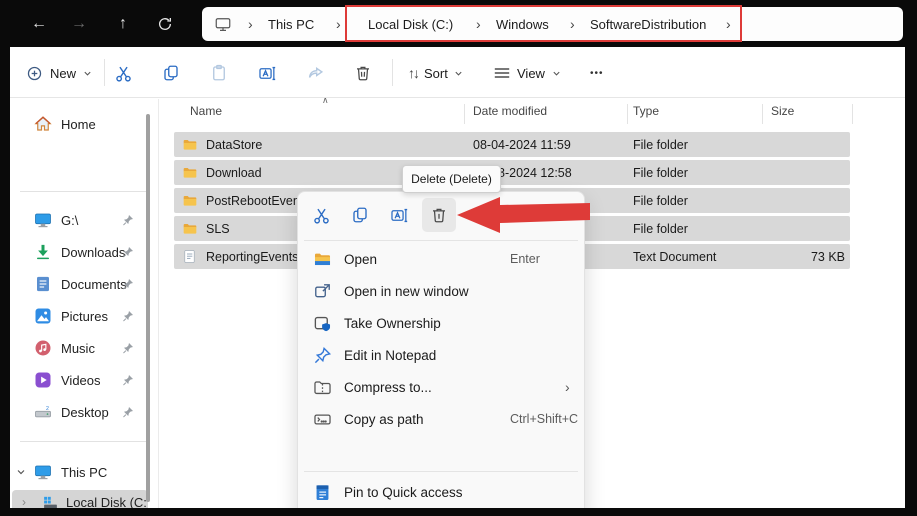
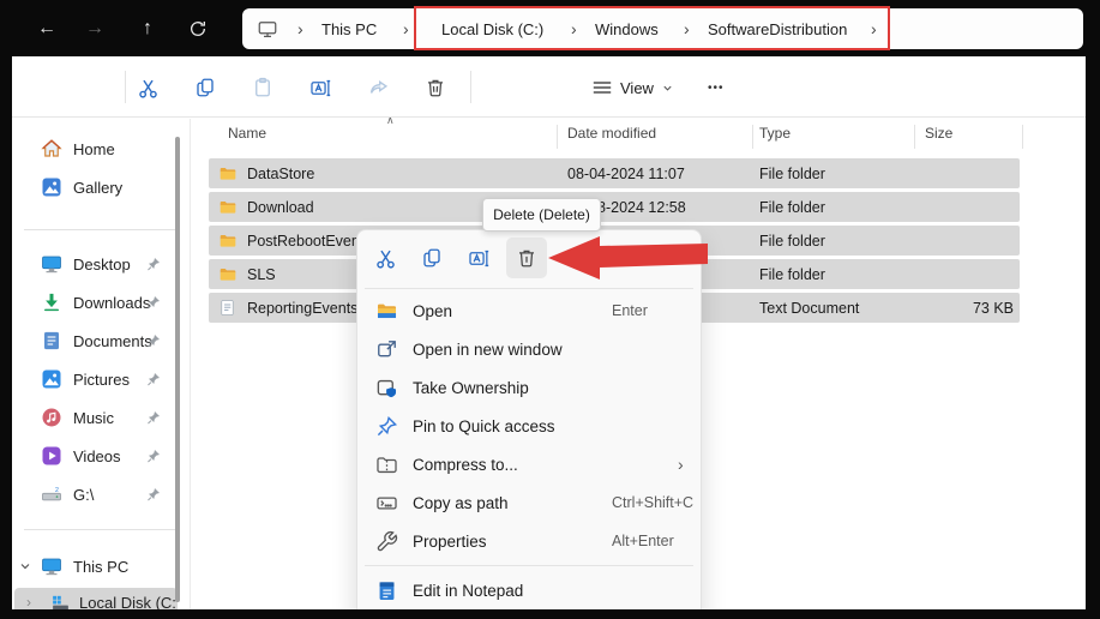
  ←
  →
  ↑
  ›
  This PC
  ›
  Local Disk (C:)
  ›
  Windows
  ›
  SoftwareDistribution
  ›
- New
- ↑↓
- Sort
  View
  •••
  Home
+ Gallery
- G:\
+ Desktop
  Downloads
  Documents
  Pictures
  Music
  Videos
- Desktop
+ G:\
  This PC
  ›
  Local Disk (C:
  Name
  ∧
  Date modified
  Type
  Size
  DataStore
- 08-04-2024 11:59
+ 08-04-2024 11:07
  File folder
  Download
  8-2024 12:58
  File folder
  PostRebootEve
  File folder
  SLS
  File folder
  ReportingEvents
  Text Document
  73 KB
  Open
  Enter
  Open in new window
  Take Ownership
- Edit in Notepad
+ Pin to Quick access
  Compress to...
  ›
  Copy as path
  Ctrl+Shift+C
+ Properties
+ Alt+Enter
- Pin to Quick access
+ Edit in Notepad
  Delete (Delete)
